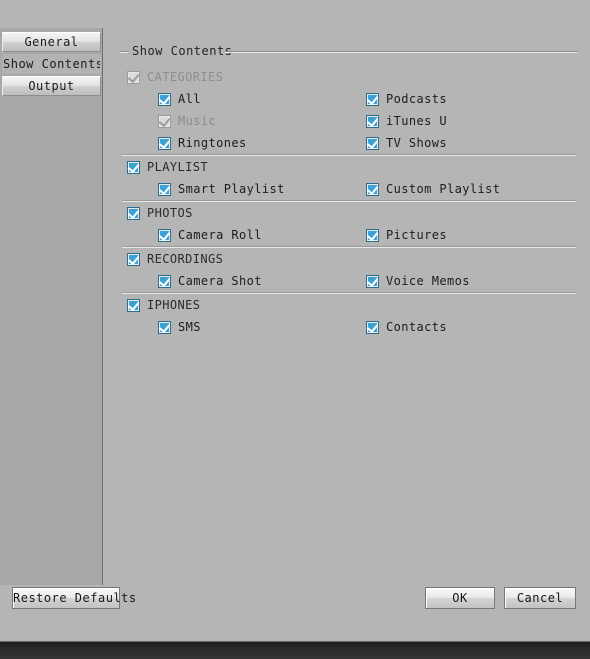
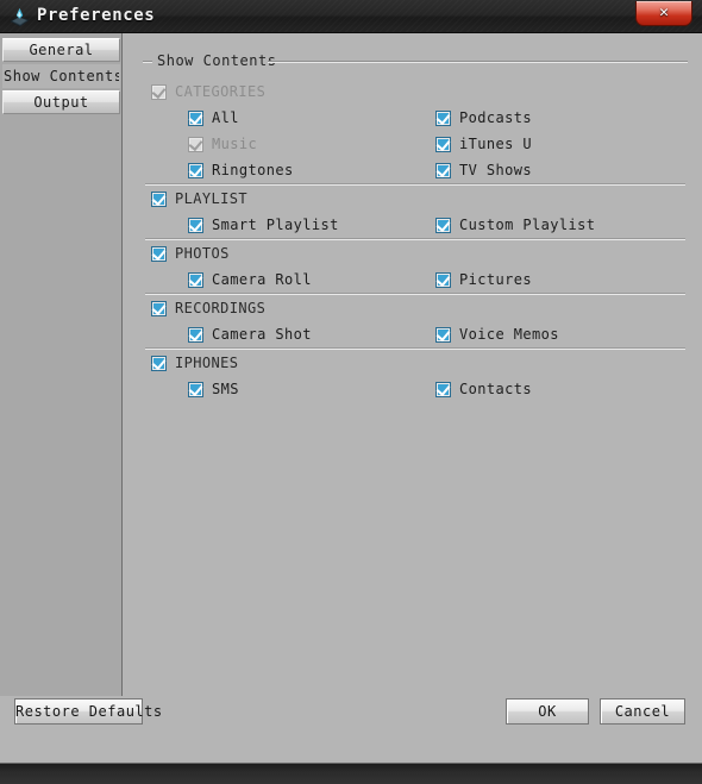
+ Preferences
+ ✕
  General
  Show Contents
  Output
  Show Contents
  CATEGORIES
  All
  Podcasts
  Music
  iTunes U
  Ringtones
  TV Shows
  PLAYLIST
  Smart Playlist
  Custom Playlist
  PHOTOS
  Camera Roll
  Pictures
  RECORDINGS
  Camera Shot
  Voice Memos
  IPHONES
  SMS
  Contacts
  Restore Defaults
  OK
  Cancel
